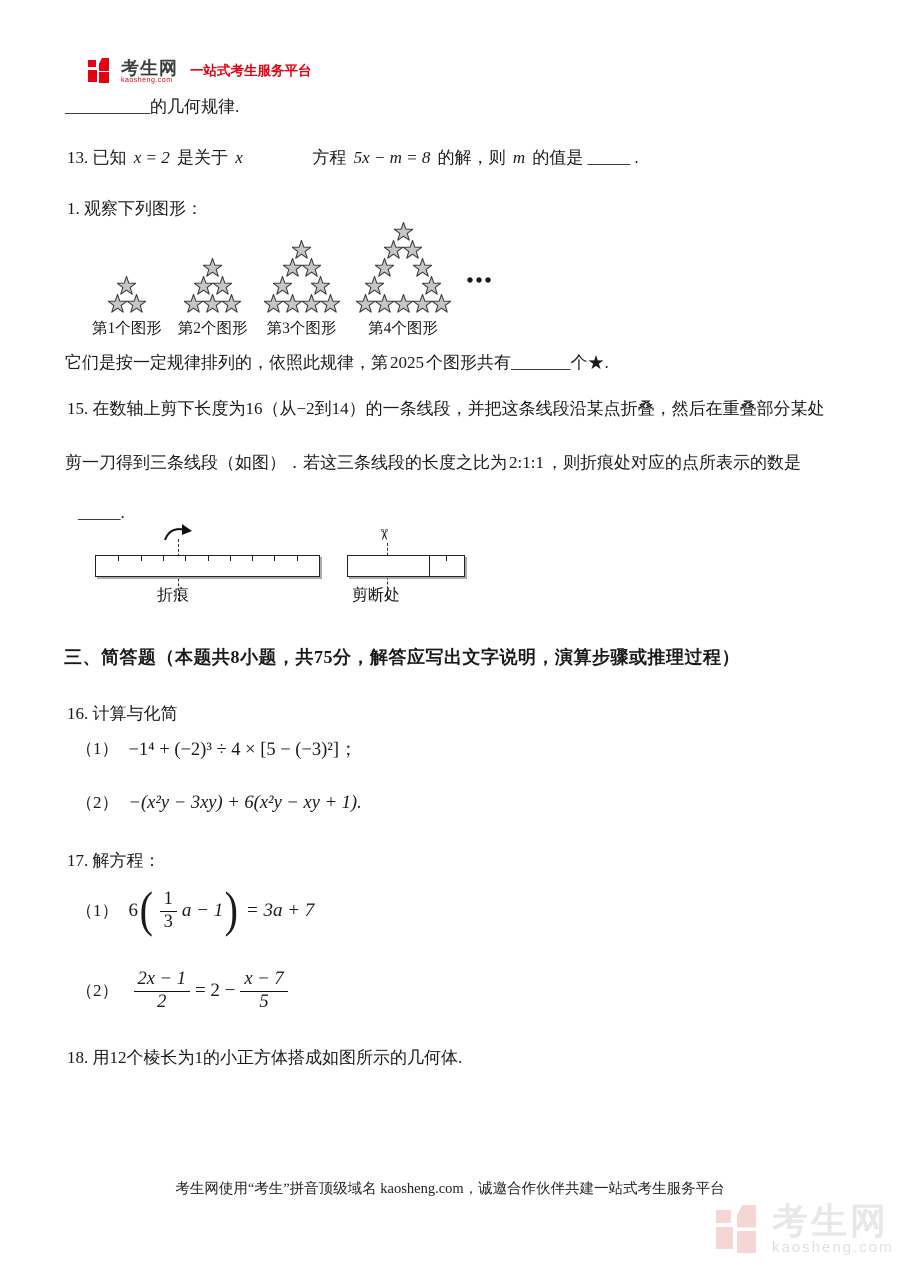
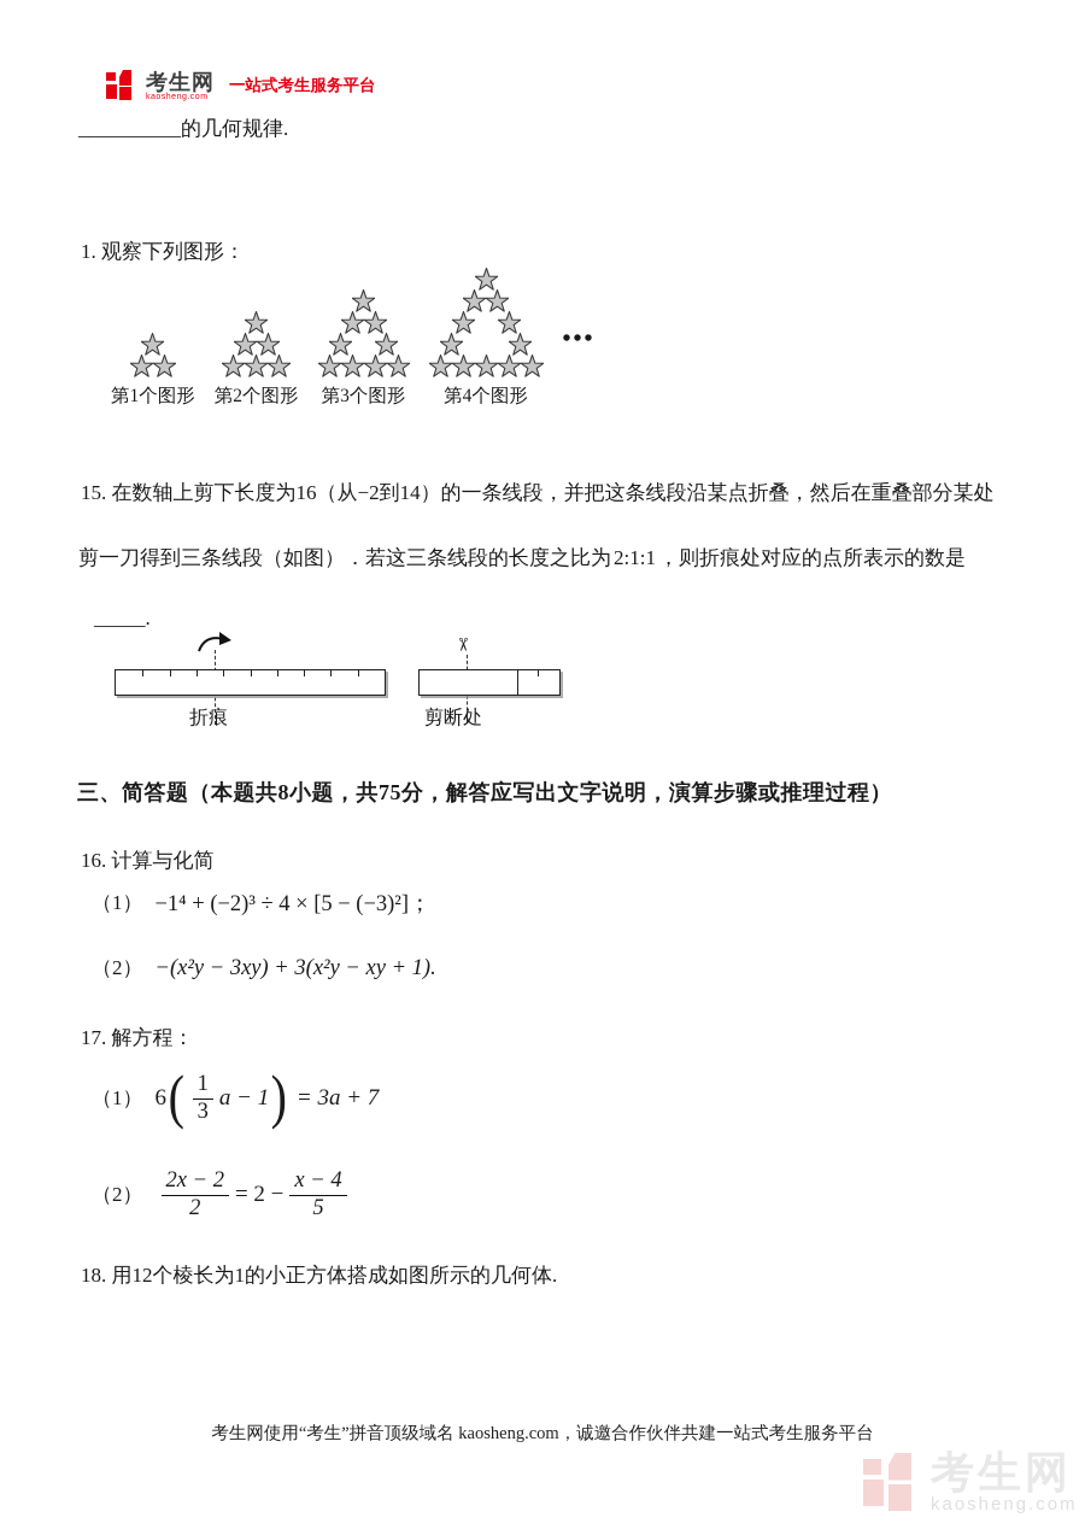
  考生网
  一站式考生服务平台
  __________的几何规律.
- 13. 已知 x = 2 是关于 x 方程 5x − m = 8 的解，则 m 的值是 _____ .
  1. 观察下列图形：
  第1个图形
  第2个图形
  第3个图形
  第4个图形
  •••
- 它们是按一定规律排列的，依照此规律，第2025个图形共有_______个★.
  15. 在数轴上剪下长度为16（从−2到14）的一条线段，并把这条线段沿某点折叠，然后在重叠部分某处
  剪一刀得到三条线段（如图）．若这三条线段的长度之比为2:1:1，则折痕处对应的点所表示的数是
  _____.
  折痕
  剪断处
  三、简答题（本题共8小题，共75分，解答应写出文字说明，演算步骤或推理过程）
  16. 计算与化简
  （1）
  −1⁴ + (−2)³ ÷ 4 × [5 − (−3)²]；
  （2）
- −(x²y − 3xy) + 6(x²y − xy + 1).
+ −(x²y − 3xy) + 3(x²y − xy + 1).
  17. 解方程：
  （1）
  6
  (
  1
  3
  a − 1
  )
  = 3a + 7
  （2）
- 2x − 1
+ 2x − 2
  2
  = 2 −
- x − 7
+ x − 4
  5
  18. 用12个棱长为1的小正方体搭成如图所示的几何体.
  考生网使用“考生”拼音顶级域名 kaosheng.com，诚邀合作伙伴共建一站式考生服务平台
  考生网
  kaosheng.com
